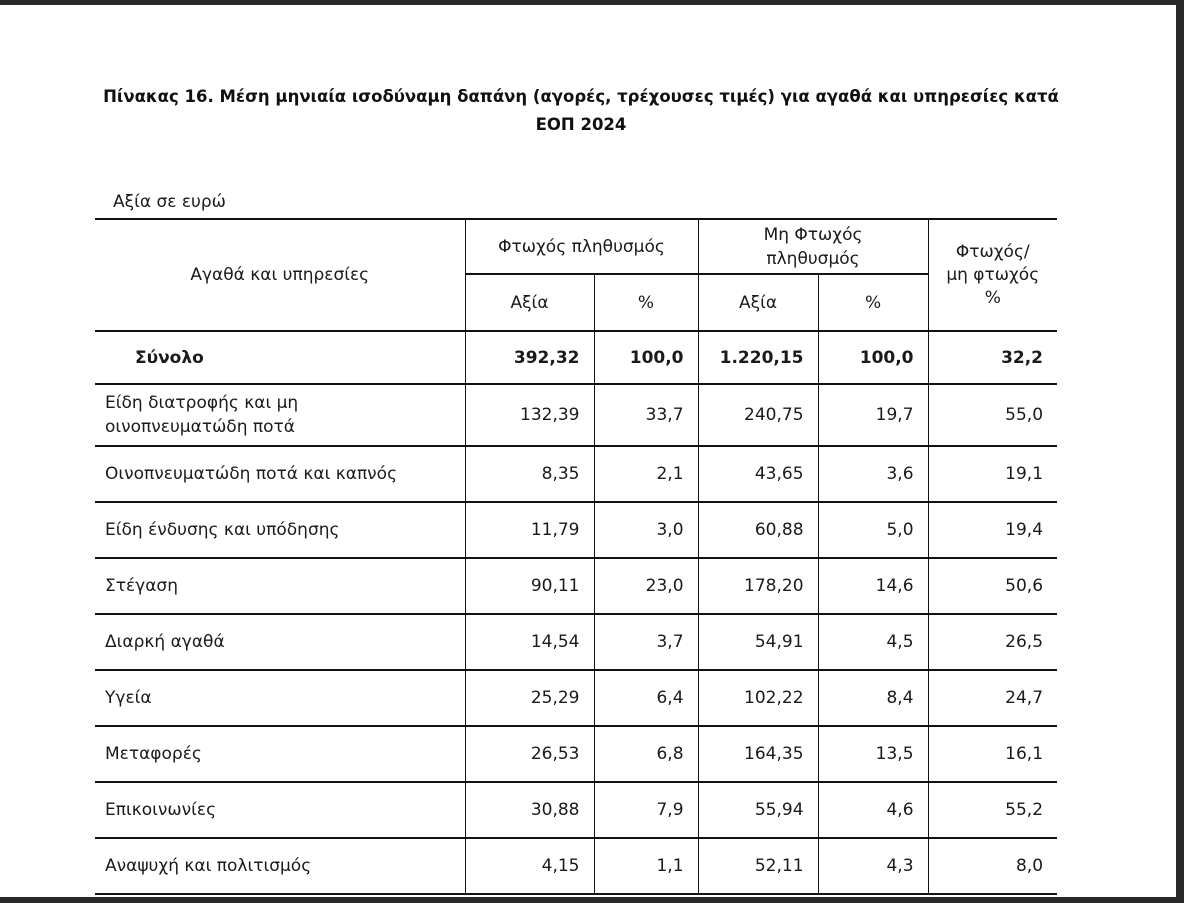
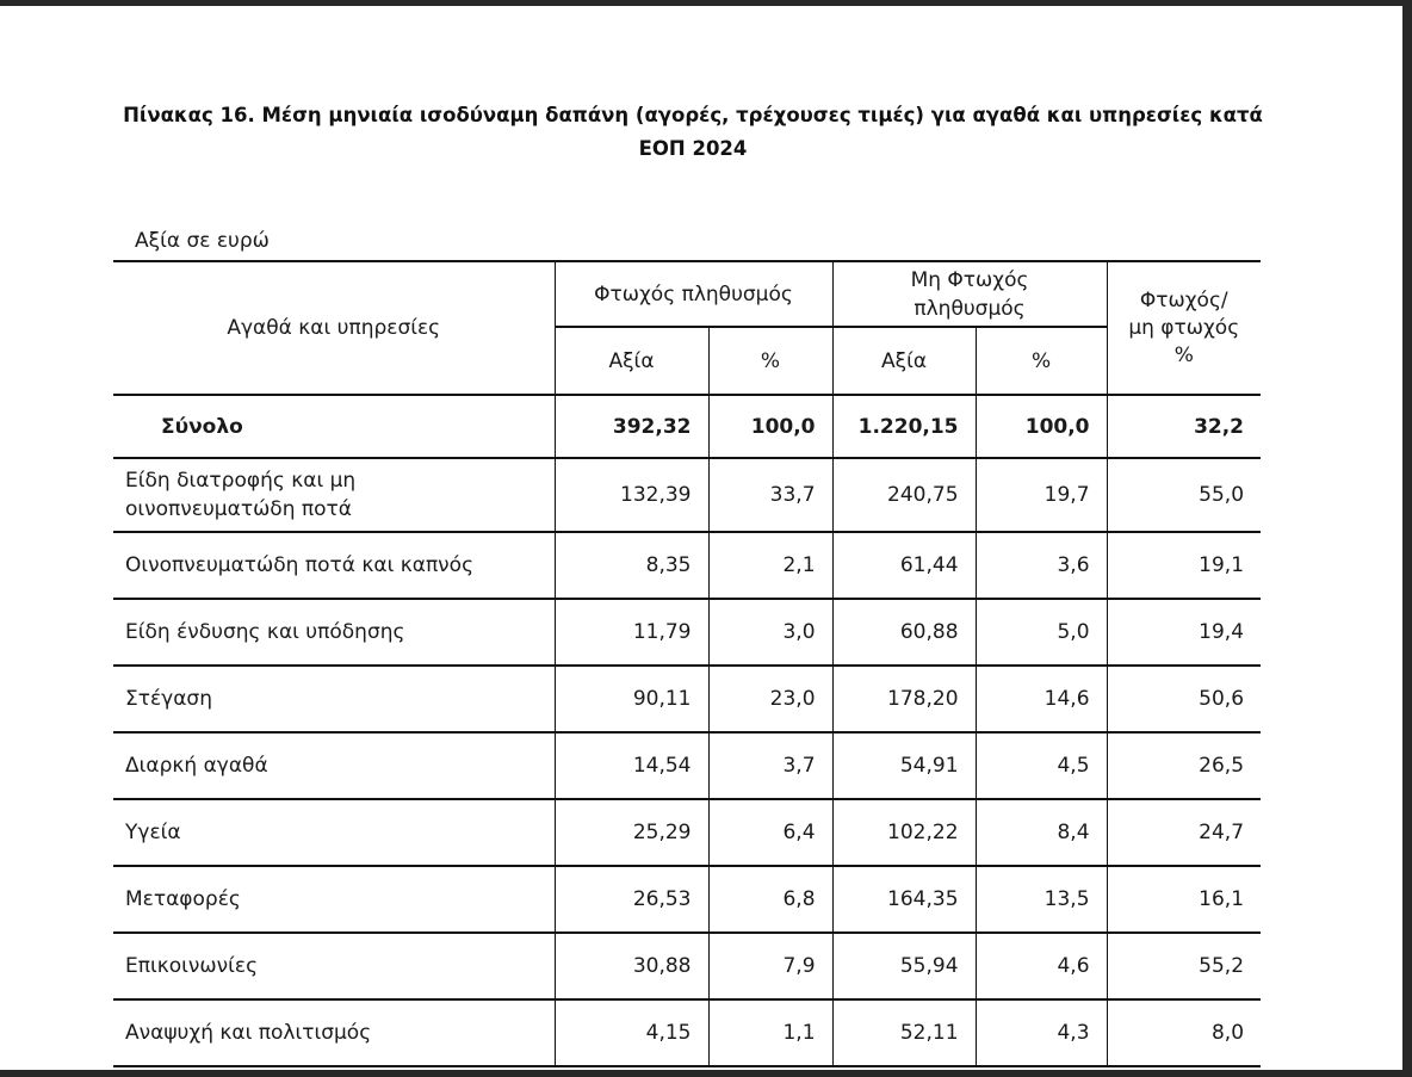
  Πίνακας 16. Μέση μηνιαία ισοδύναμη δαπάνη (αγορές, τρέχουσες τιμές) για αγαθά και υπηρεσίες κατά
  ΕΟΠ 2024
  Αξία σε ευρώ
  Αγαθά και υπηρεσίες	Φτωχός πληθυσμός	Μη Φτωχός πληθυσμός	Φτωχός/ μη φτωχός %
  Αξία	%	Αξία	%
  Σύνολο	392,32	100,0	1.220,15	100,0	32,2
  Είδη διατροφής και μη οινοπνευματώδη ποτά	132,39	33,7	240,75	19,7	55,0
- Οινοπνευματώδη ποτά και καπνός	8,35	2,1	43,65	3,6	19,1
+ Οινοπνευματώδη ποτά και καπνός	8,35	2,1	61,44	3,6	19,1
  Είδη ένδυσης και υπόδησης	11,79	3,0	60,88	5,0	19,4
  Στέγαση	90,11	23,0	178,20	14,6	50,6
  Διαρκή αγαθά	14,54	3,7	54,91	4,5	26,5
  Υγεία	25,29	6,4	102,22	8,4	24,7
  Μεταφορές	26,53	6,8	164,35	13,5	16,1
  Επικοινωνίες	30,88	7,9	55,94	4,6	55,2
  Αναψυχή και πολιτισμός	4,15	1,1	52,11	4,3	8,0
